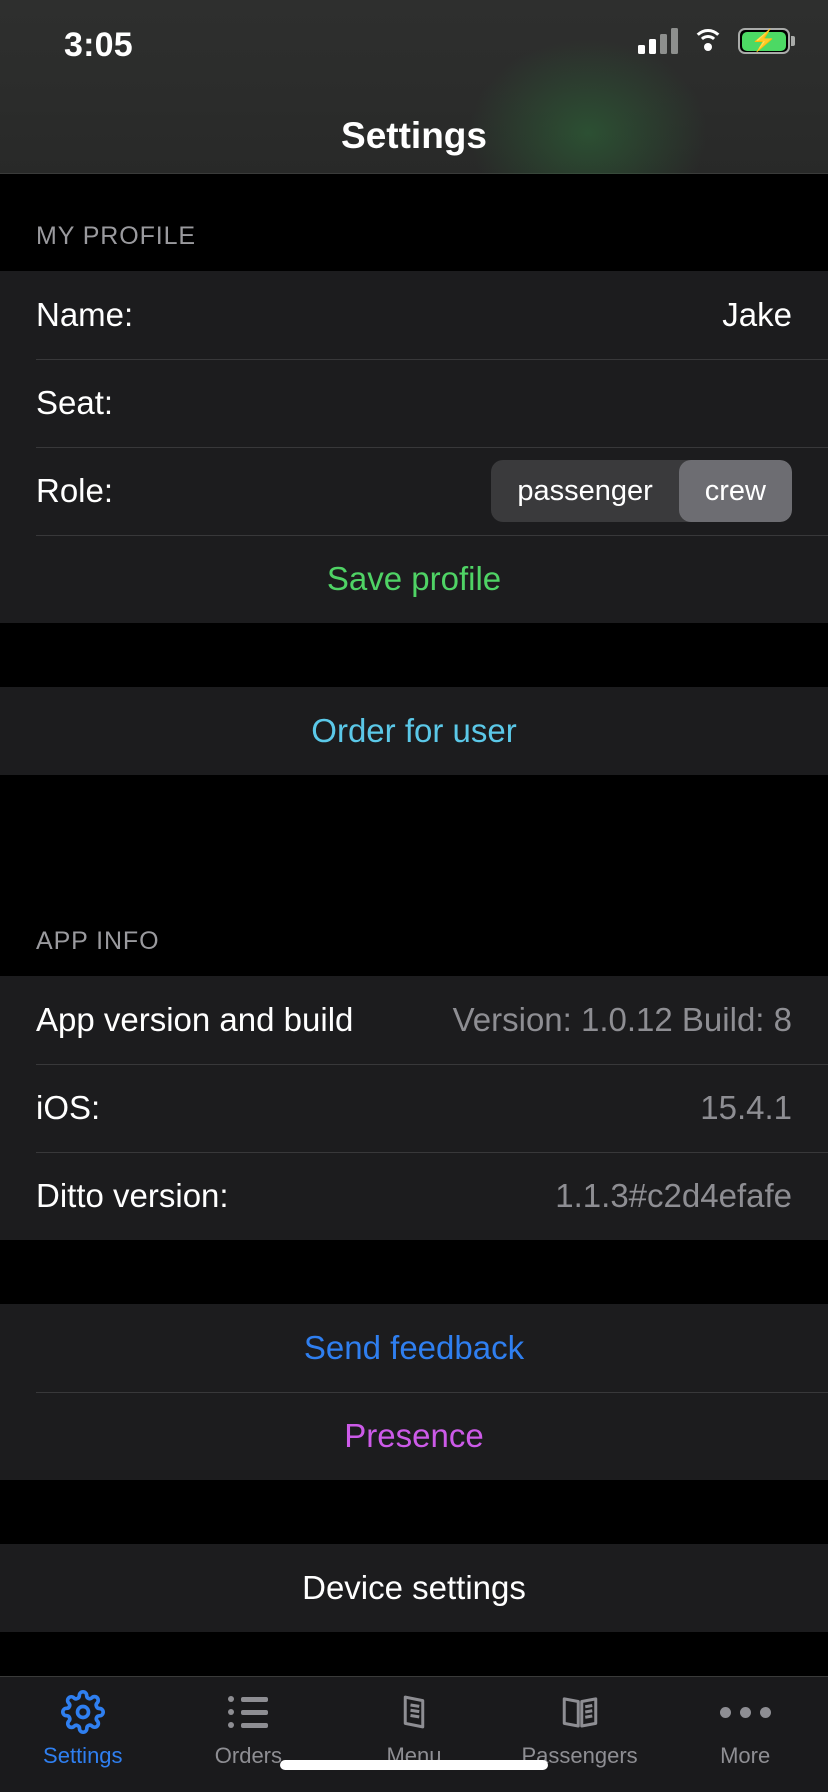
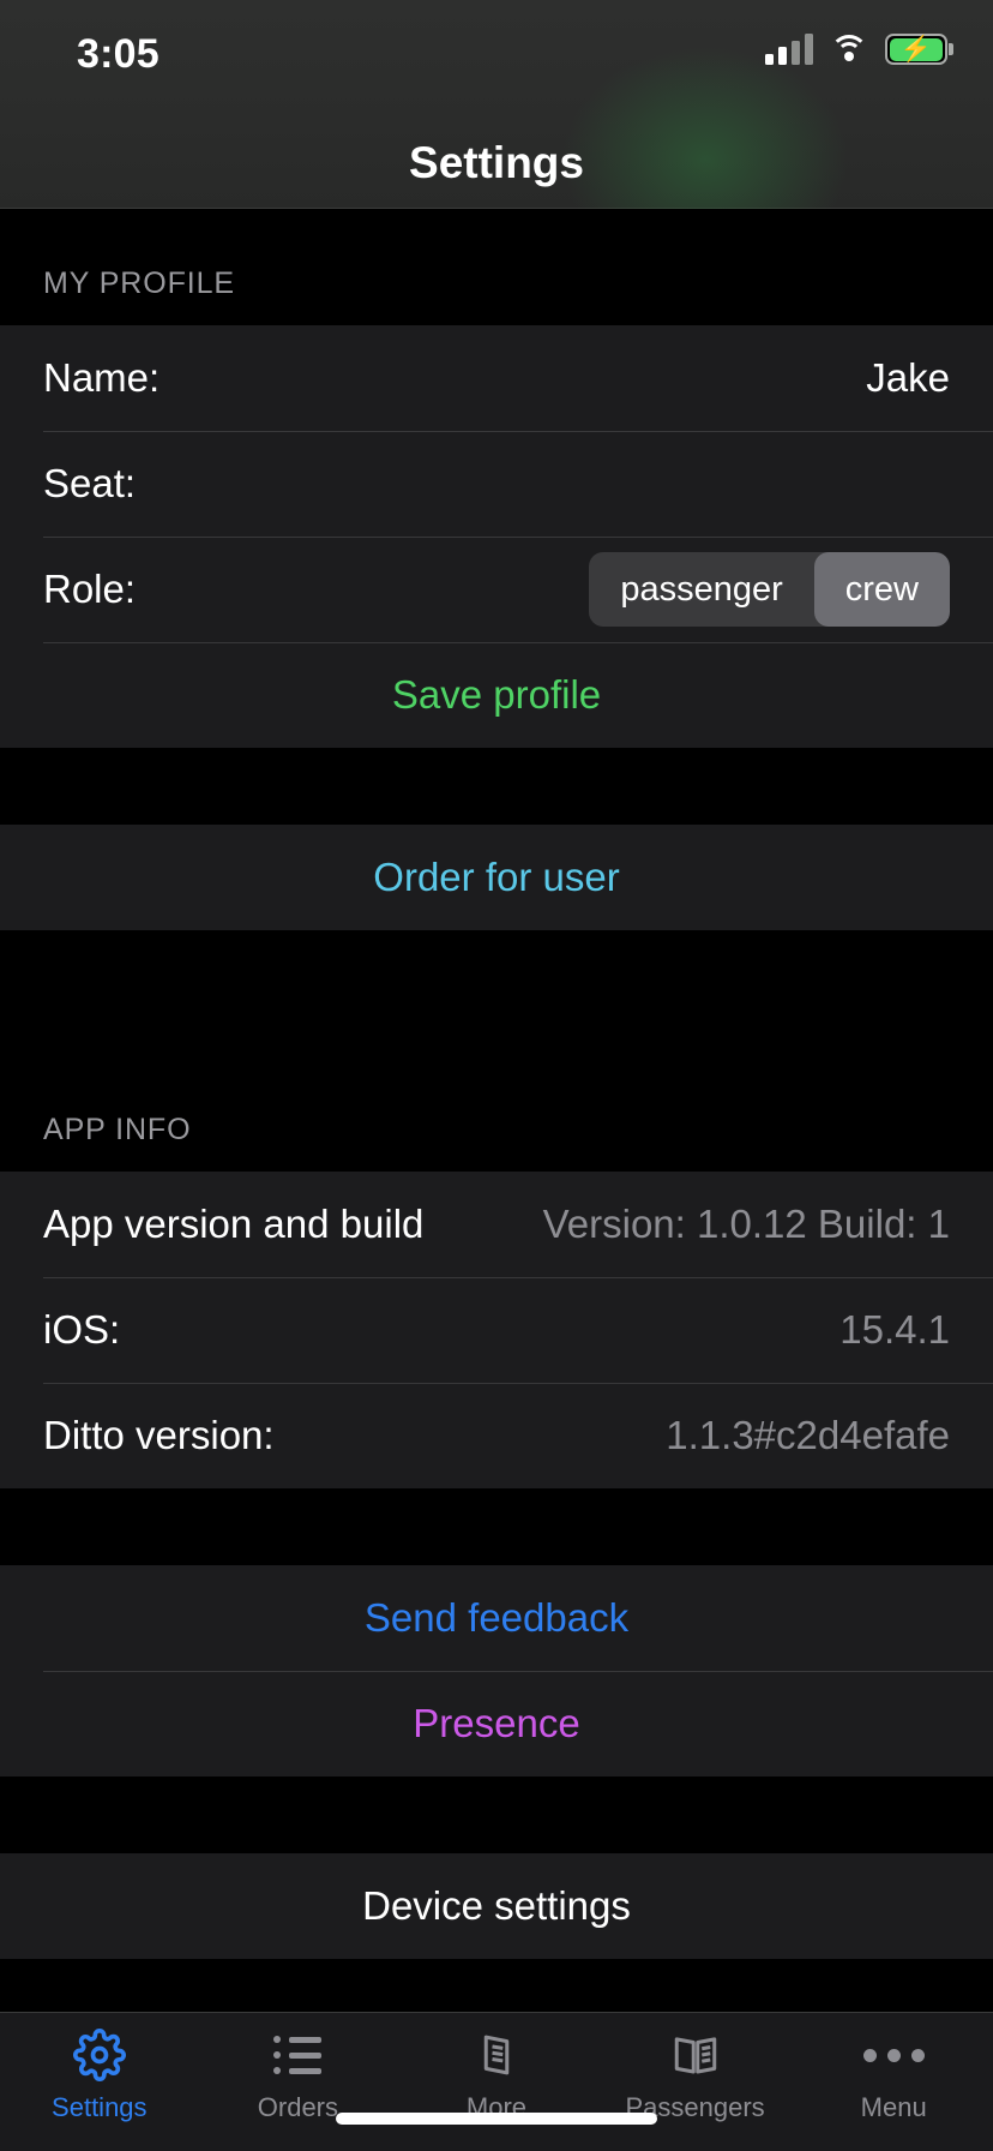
  3:05
  ⚡
  Settings
  MY PROFILE
  Name:
  Jake
  Seat:
  Role:
  passenger
  crew
  Save profile
  Order for user
  APP INFO
  App version and build
- Version: 1.0.12 Build: 8
+ Version: 1.0.12 Build: 1
  iOS:
  15.4.1
  Ditto version:
  1.1.3#c2d4efafe
  Send feedback
  Presence
  Device settings
  Settings
  Orders
- Menu
+ More
  Passengers
- More
+ Menu
